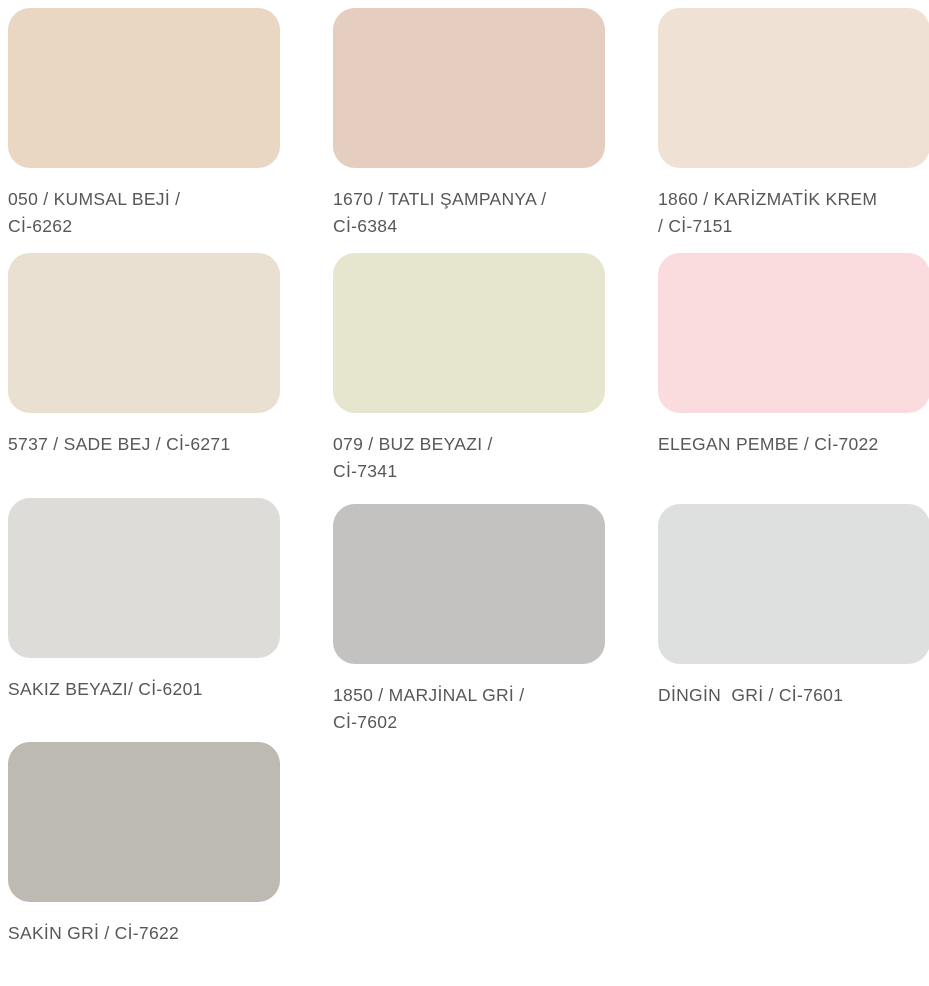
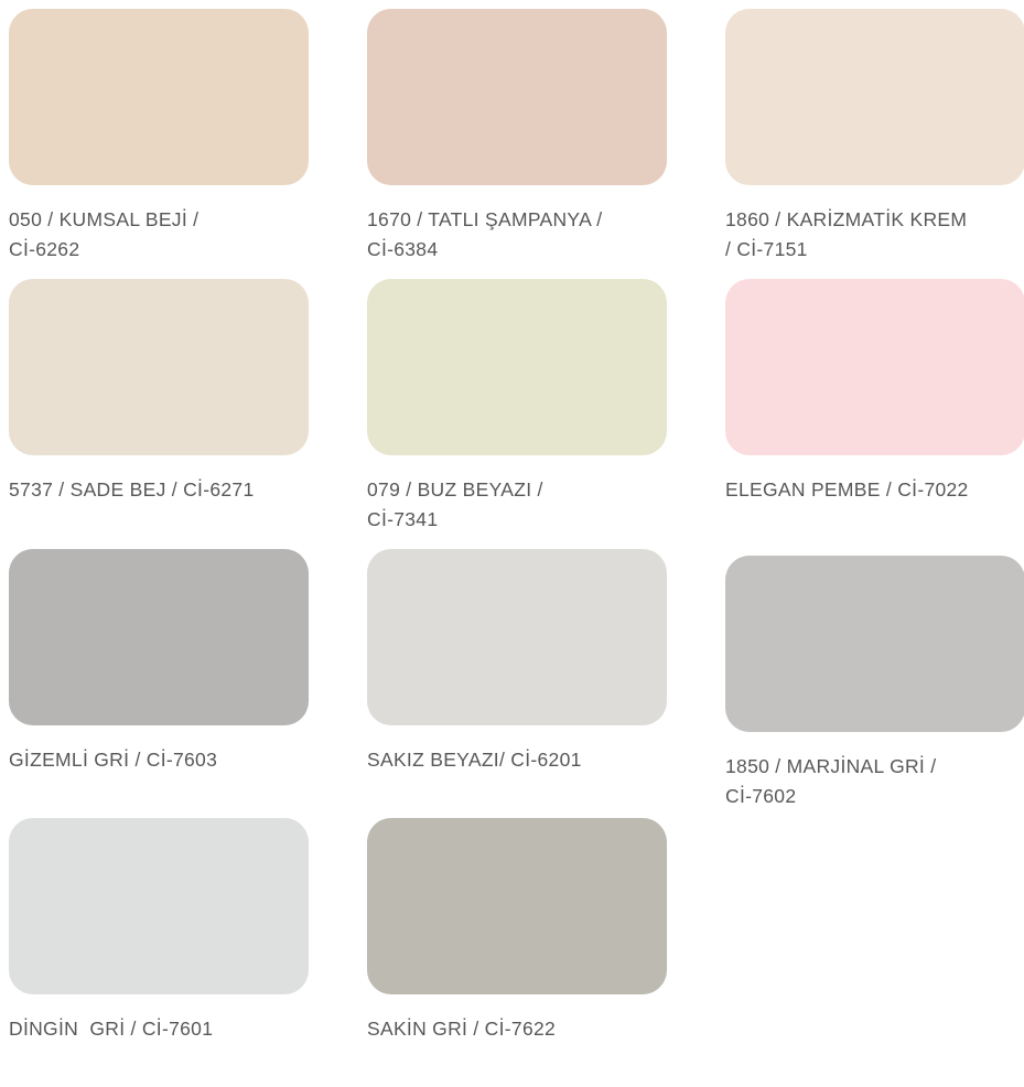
  050 / KUMSAL BEJİ /
  Cİ-6262
  1670 / TATLI ŞAMPANYA /
  Cİ-6384
  1860 / KARİZMATİK KREM
  / Cİ-7151
  5737 / SADE BEJ / Cİ-6271
  079 / BUZ BEYAZI /
  Cİ-7341
  ELEGAN PEMBE / Cİ-7022
+ GİZEMLİ GRİ / Cİ-7603
  SAKIZ BEYAZI/ Cİ-6201
  1850 / MARJİNAL GRİ /
  Cİ-7602
  DİNGİN GRİ / Cİ-7601
  SAKİN GRİ / Cİ-7622
